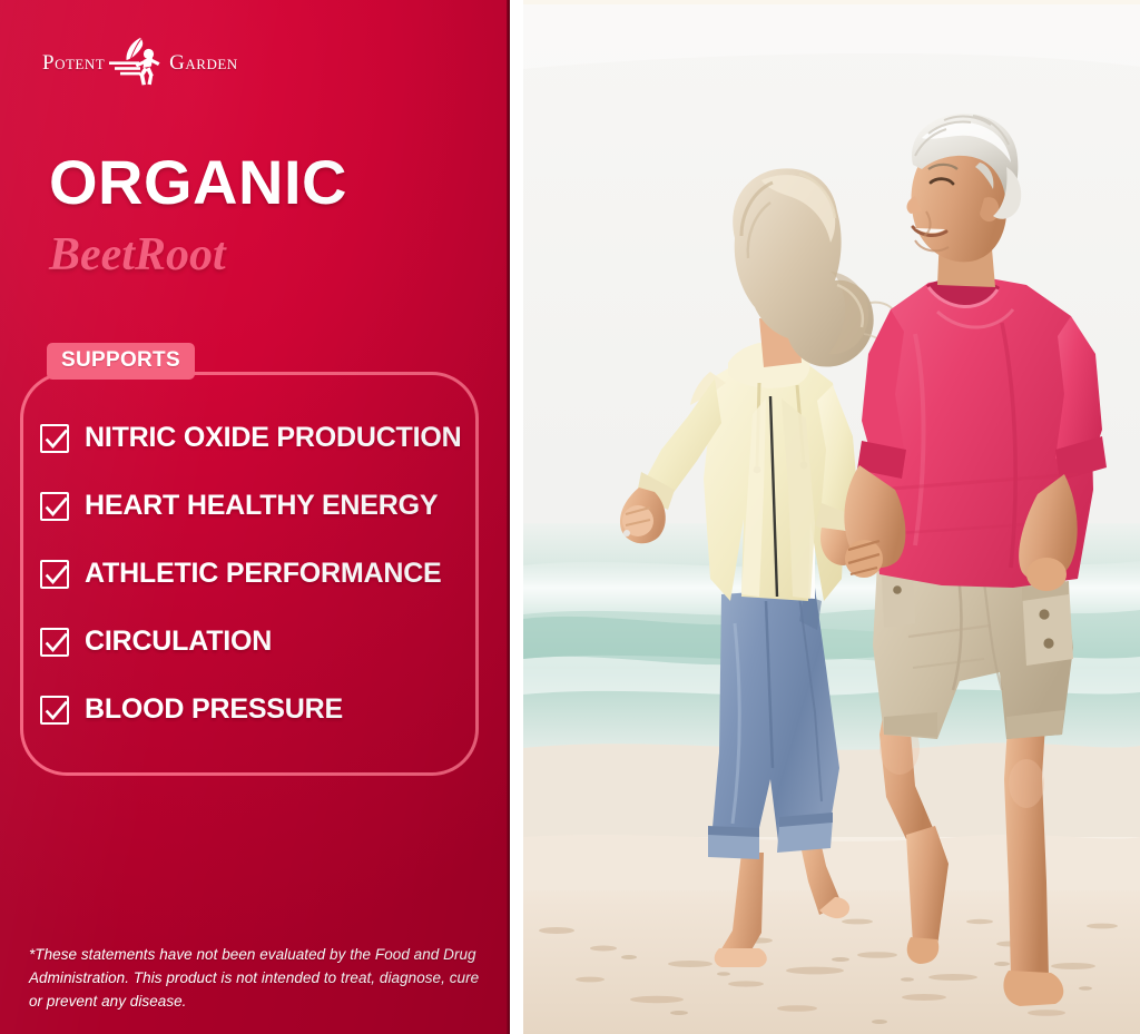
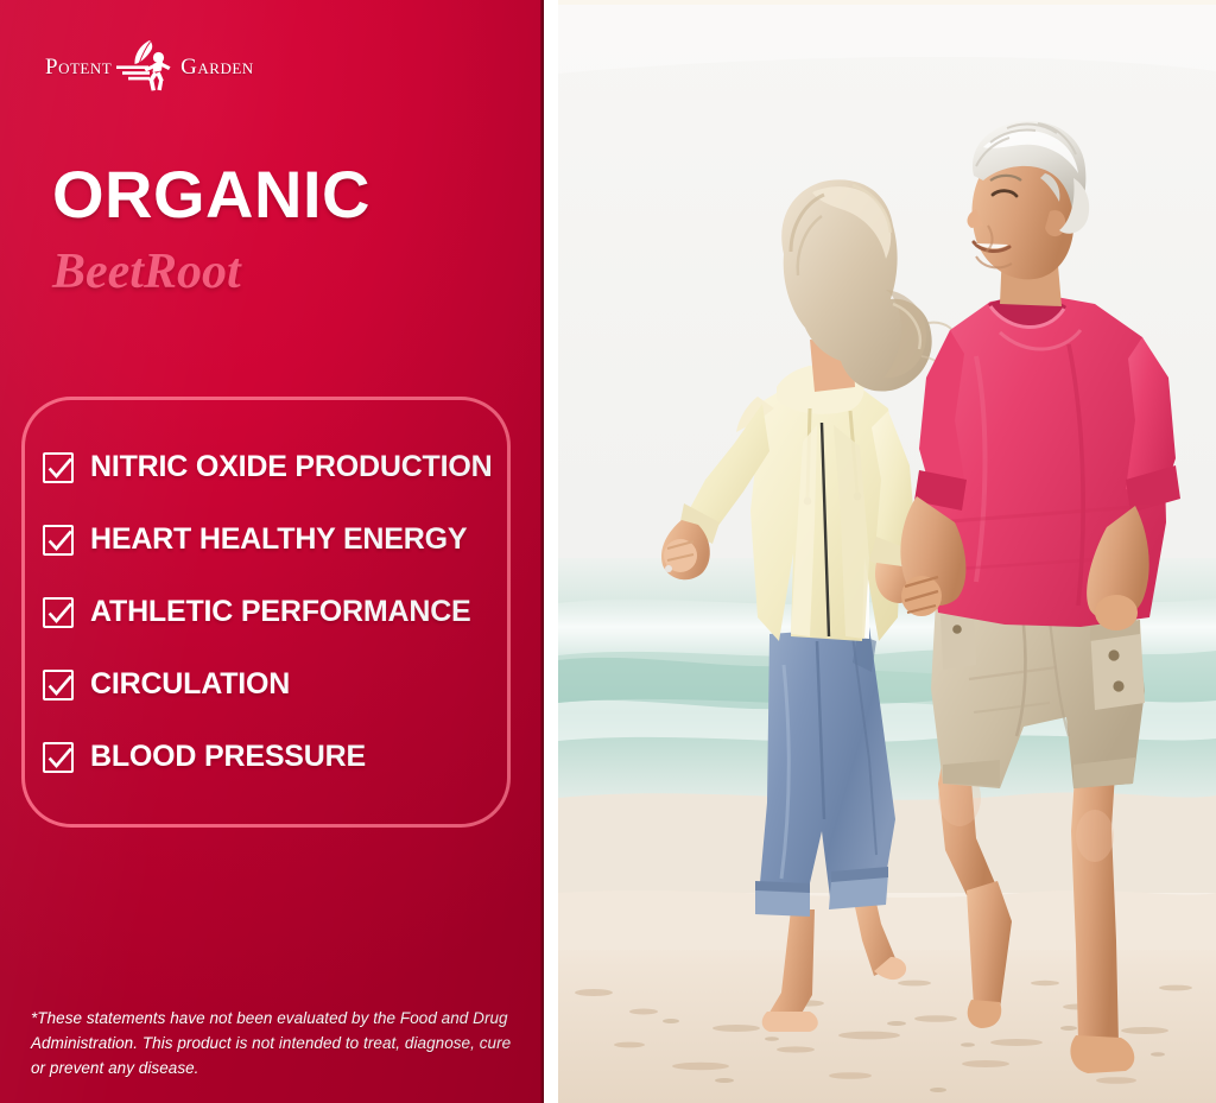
- SUPPORTS
